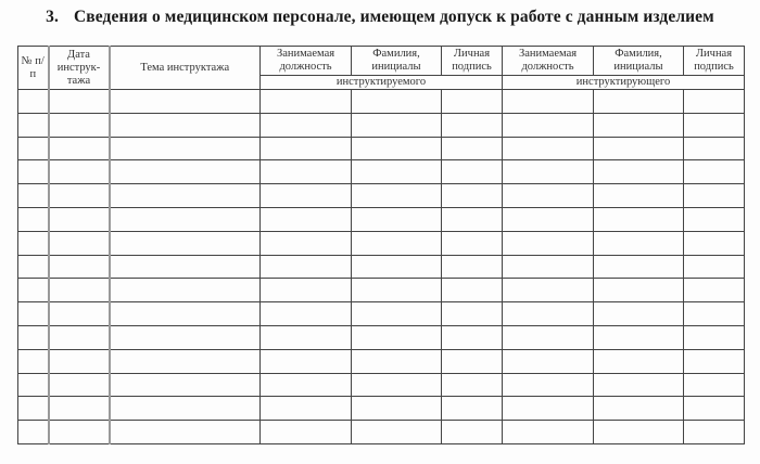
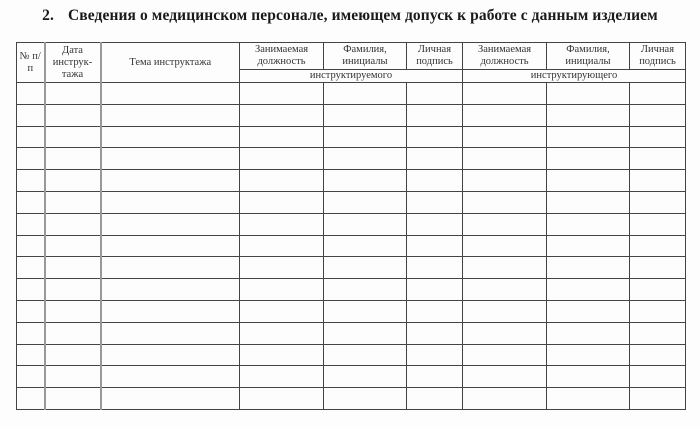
- 3. Сведения о медицинском персонале, имеющем допуск к работе с данным изделием
+ 2. Сведения о медицинском персонале, имеющем допуск к работе с данным изделием
  № п/п	Дата инструк-тажа	Тема инструктажа	Занимаемая должность	Фамилия, инициалы	Личная подпись	Занимаемая должность	Фамилия, инициалы	Личная подпись
  инструктируемого	инструктирующего
